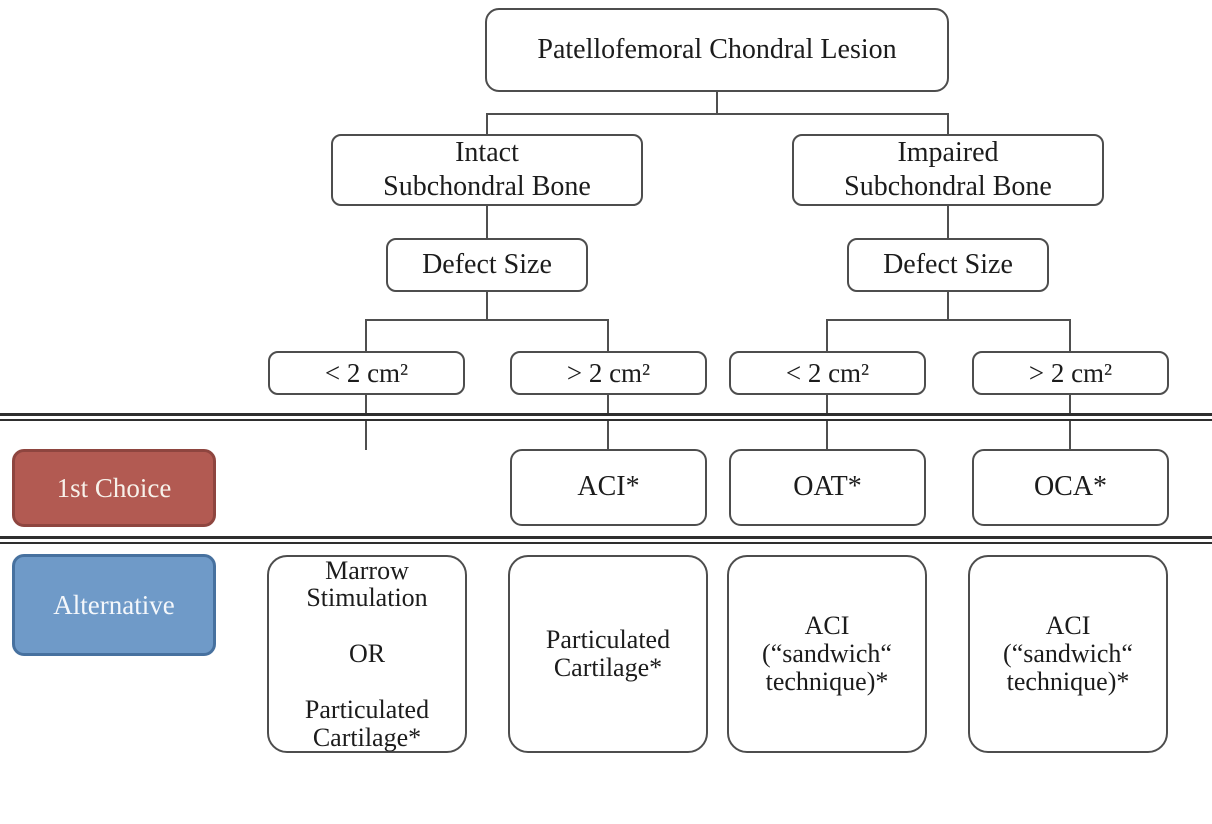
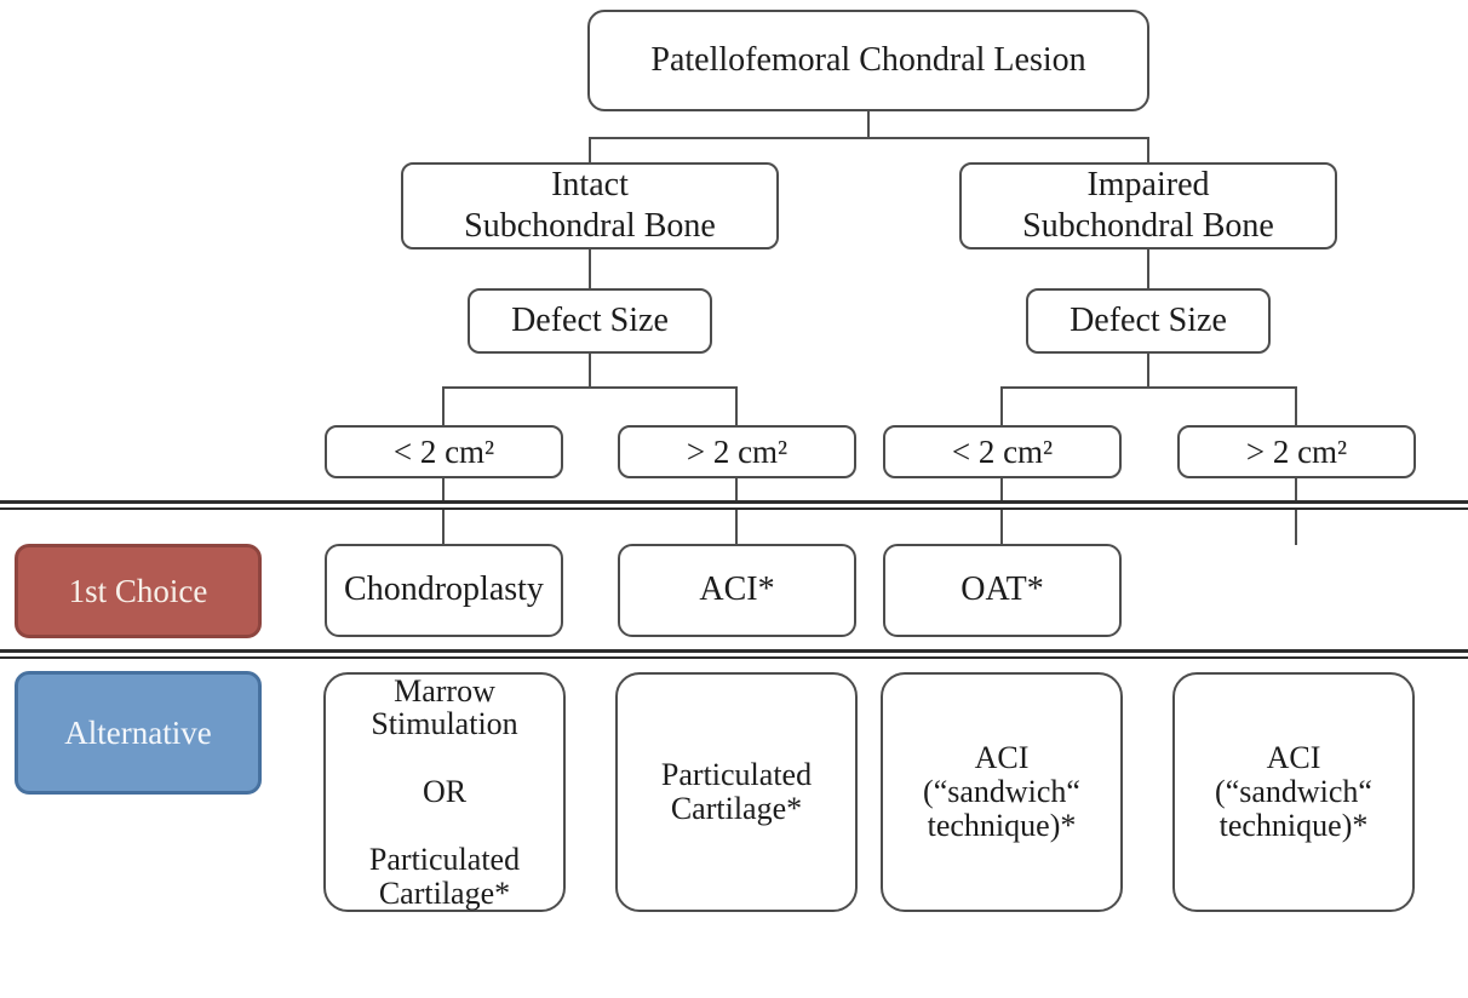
  Patellofemoral Chondral Lesion
  Intact
  Subchondral Bone
  Impaired
  Subchondral Bone
  Defect Size
  Defect Size
  < 2 cm²
  > 2 cm²
  < 2 cm²
  > 2 cm²
  1st Choice
+ Chondroplasty
  ACI*
  OAT*
- OCA*
  Alternative
  Marrow
  Stimulation
  OR
  Particulated
  Cartilage*
  Particulated
  Cartilage*
  ACI
  (“sandwich“
  technique)*
  ACI
  (“sandwich“
  technique)*
